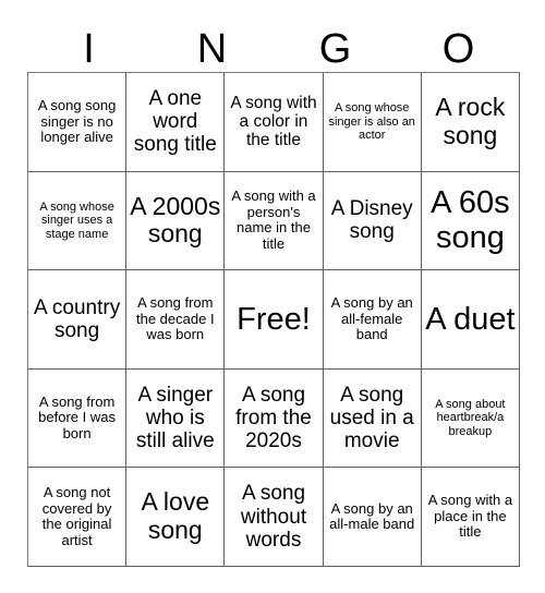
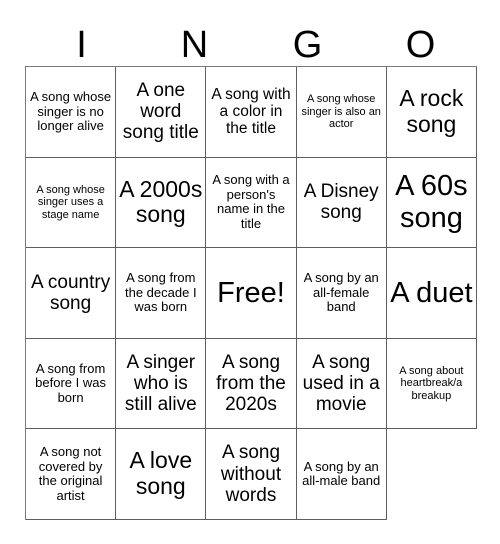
  I
  N
  G
  O
- A song song singer is no longer alive
+ A song whose singer is no longer alive
  A one word song title
  A song with a color in the title
  A song whose singer is also an actor
  A rock song
  A song whose singer uses a stage name
  A 2000s song
  A song with a person's name in the title
  A Disney song
  A 60s song
  A country song
  A song from the decade I was born
  Free!
  A song by an all-female band
  A duet
  A song from before I was born
  A singer who is still alive
  A song from the 2020s
  A song used in a movie
  A song about heartbreak/a breakup
  A song not covered by the original artist
  A love song
  A song without words
  A song by an all-male band
- A song with a place in the title
